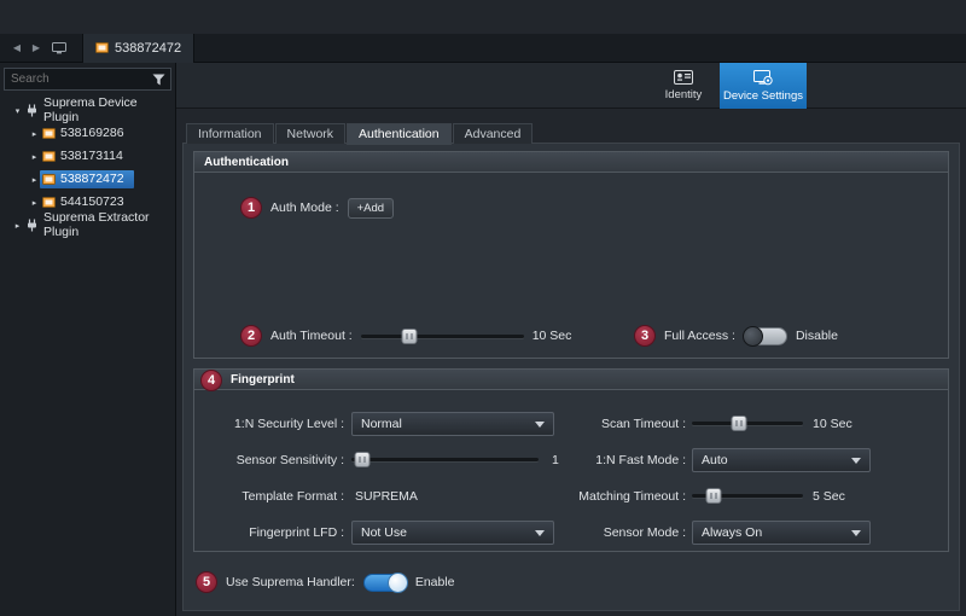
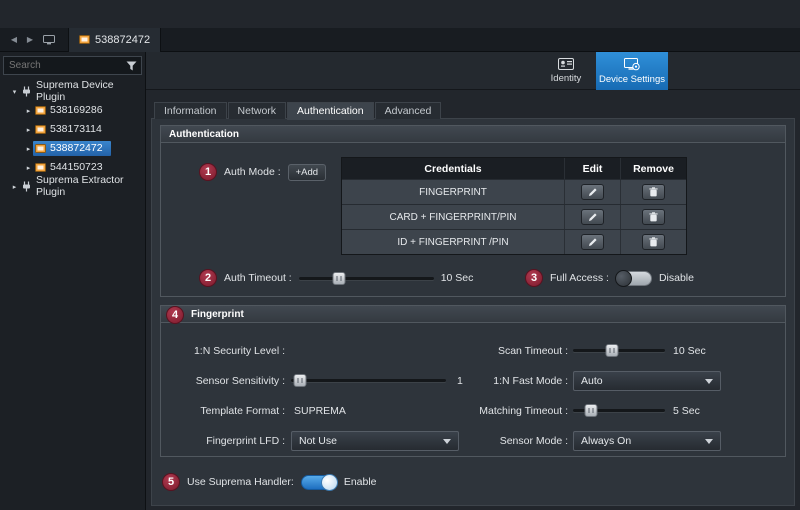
  ◀
  ▶
  538872472
  Search
  Suprema Device Plugin
  538169286
  538173114
  538872472
  544150723
  Suprema Extractor Plugin
  Identity
  Device Settings
  Information
  Network
  Authentication
  Advanced
  Authentication
  1
  Auth Mode :
  +Add
+ Credentials
+ Edit
+ Remove
+ FINGERPRINT
+ CARD + FINGERPRINT/PIN
+ ID + FINGERPRINT /PIN
  2
  Auth Timeout :
  10 Sec
  3
  Full Access :
  Disable
  4
  Fingerprint
  1:N Security Level :
- Normal
  Scan Timeout :
  10 Sec
  Sensor Sensitivity :
  1
  1:N Fast Mode :
  Auto
  Template Format :
  SUPREMA
  Matching Timeout :
  5 Sec
  Fingerprint LFD :
  Not Use
  Sensor Mode :
  Always On
  5
  Use Suprema Handler:
  Enable
